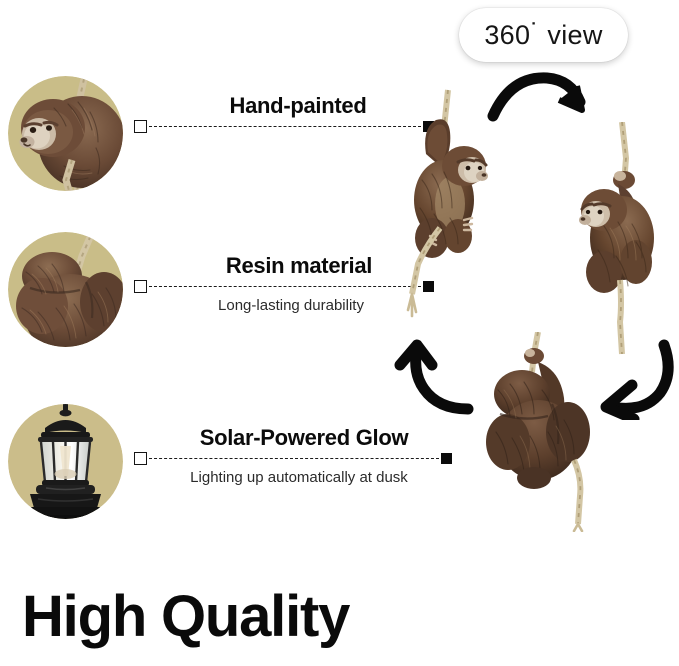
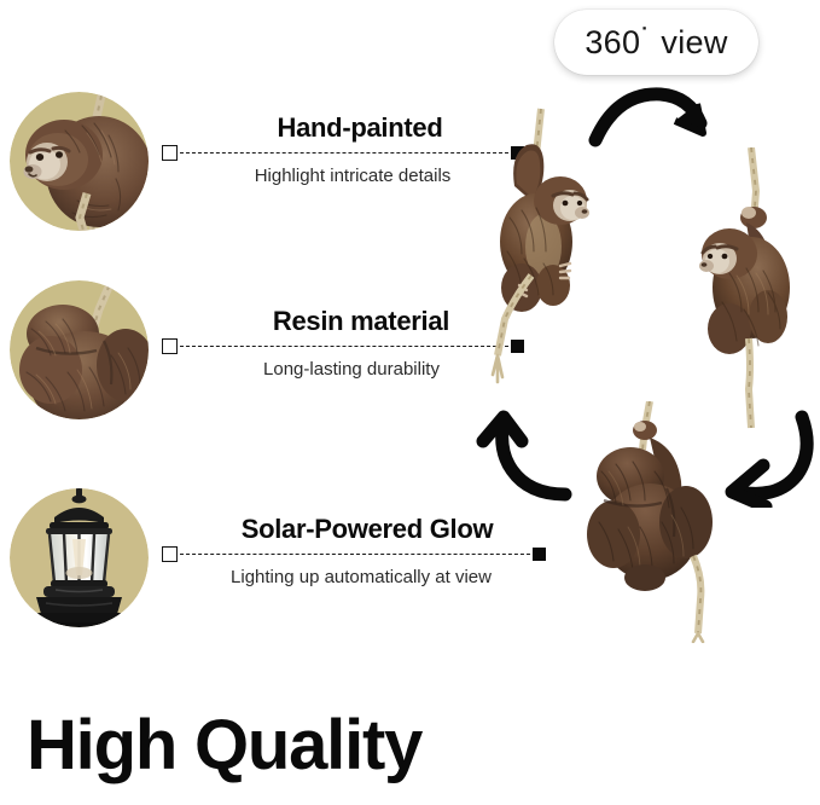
  360˙ view
  Hand-painted
+ Highlight intricate details
  Resin material
  Long-lasting durability
  Solar-Powered Glow
- Lighting up automatically at dusk
+ Lighting up automatically at view
  High Quality
